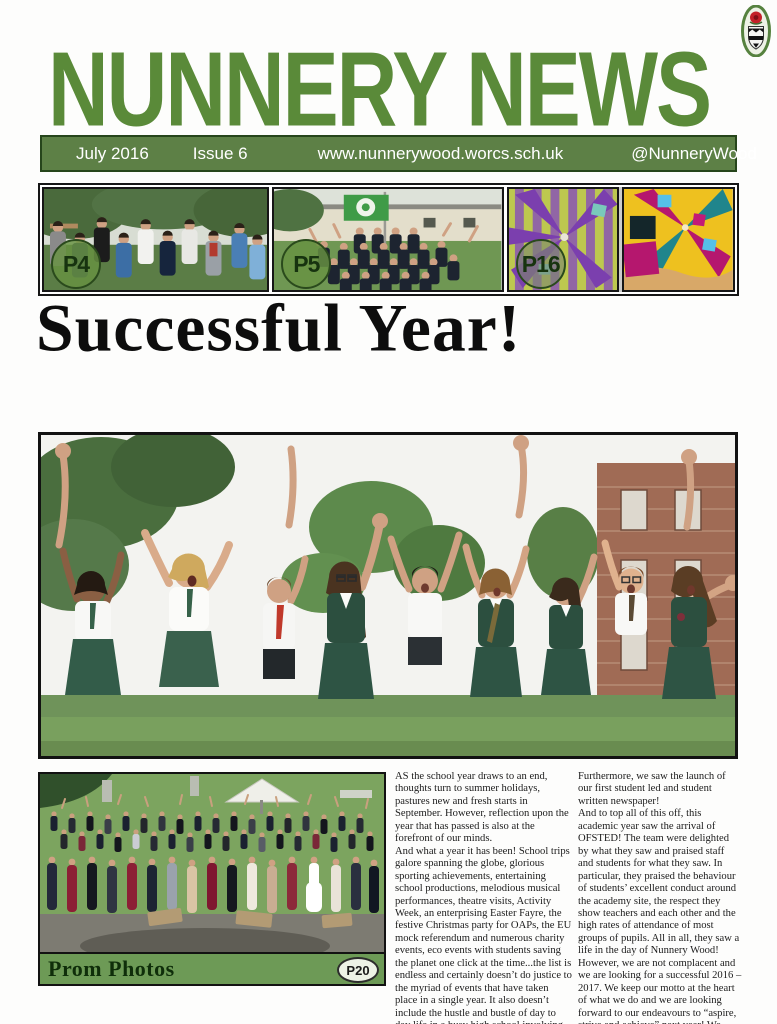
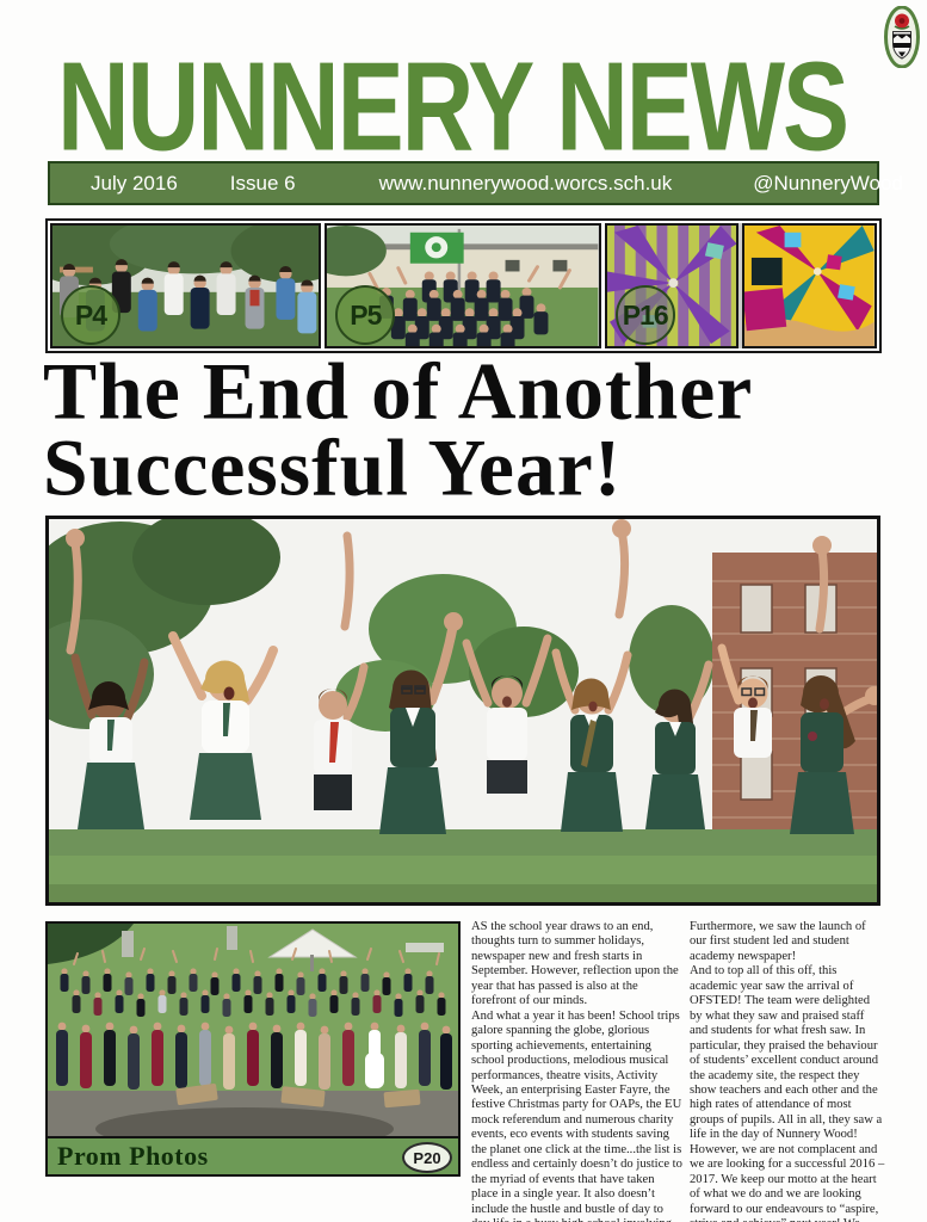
  NUNNERY NEWS
  July 2016
  Issue 6
  www.nunnerywood.worcs.sch.uk
  @NunneryWood
  P4
  P5
  P16
+ The End of Another
  Successful Year!
  Prom Photos
  P20
- AS the school year draws to an end, thoughts turn to summer holidays, pastures new and fresh starts in September. However, reflection upon the year that has passed is also at the forefront of our minds.
+ AS the school year draws to an end, thoughts turn to summer holidays, newspaper new and fresh starts in September. However, reflection upon the year that has passed is also at the forefront of our minds.
  And what a year it has been! School trips galore spanning the globe, glorious sporting achievements, entertaining school productions, melodious musical performances, theatre visits, Activity Week, an enterprising Easter Fayre, the festive Christmas party for OAPs, the EU mock referendum and numerous charity events, eco events with students saving the planet one click at the time...the list is endless and certainly doesn’t do justice to the myriad of events that have taken place in a single year. It also doesn’t include the hustle and bustle of day to
- Furthermore, we saw the launch of our first student led and student written newspaper!
+ Furthermore, we saw the launch of our first student led and student academy newspaper!
- And to top all of this off, this academic year saw the arrival of OFSTED! The team were delighted by what they saw and praised staff and students for what they saw. In particular, they praised the behaviour of students’ excellent conduct around the academy site, the respect they show teachers and each other and the high rates of attendance of most groups of pupils. All in all, they saw a life in the day of Nunnery Wood!
+ And to top all of this off, this academic year saw the arrival of OFSTED! The team were delighted by what they saw and praised staff and students for what fresh saw. In particular, they praised the behaviour of students’ excellent conduct around the academy site, the respect they show teachers and each other and the high rates of attendance of most groups of pupils. All in all, they saw a life in the day of Nunnery Wood!
